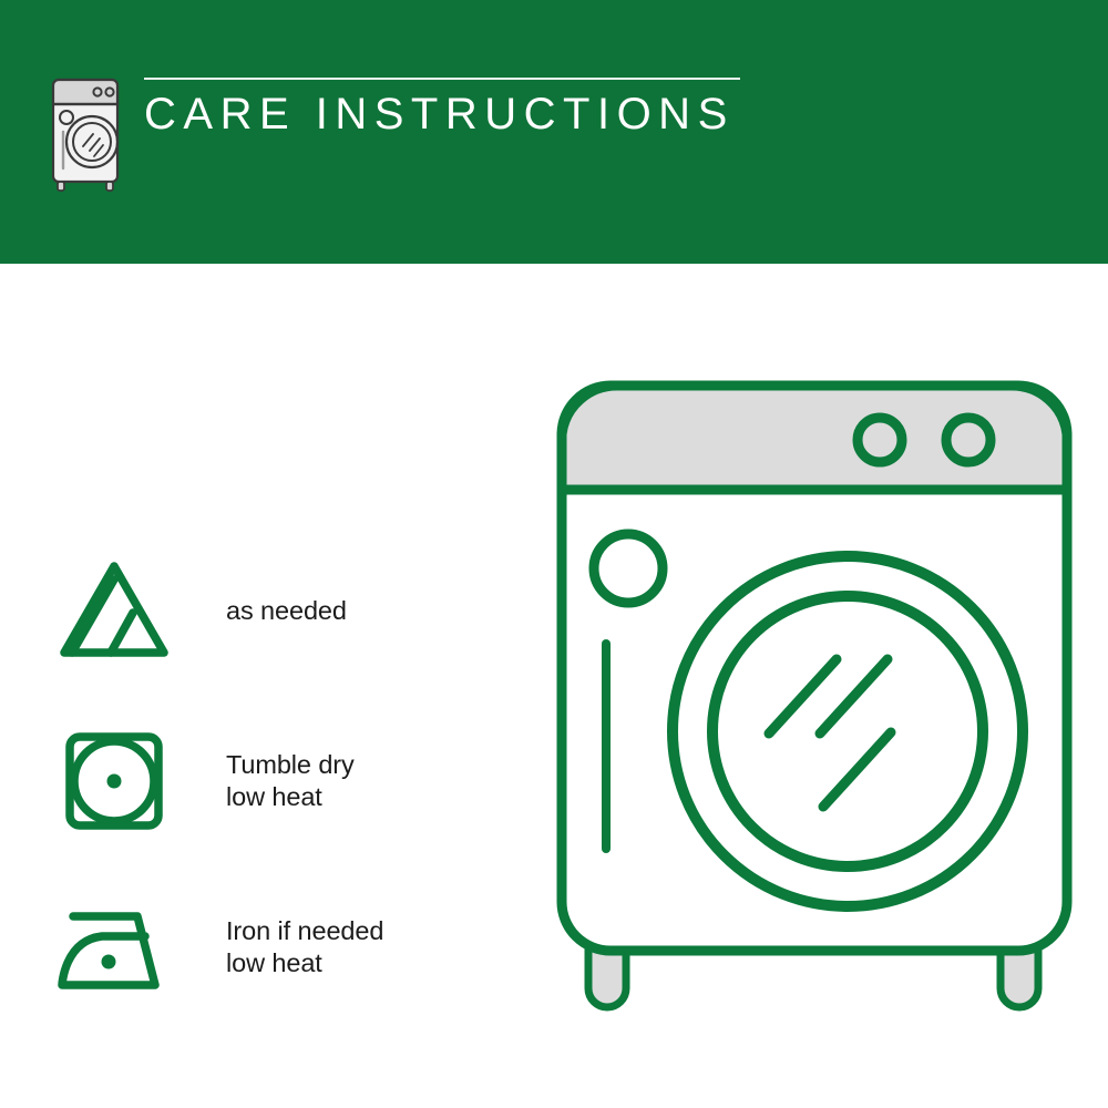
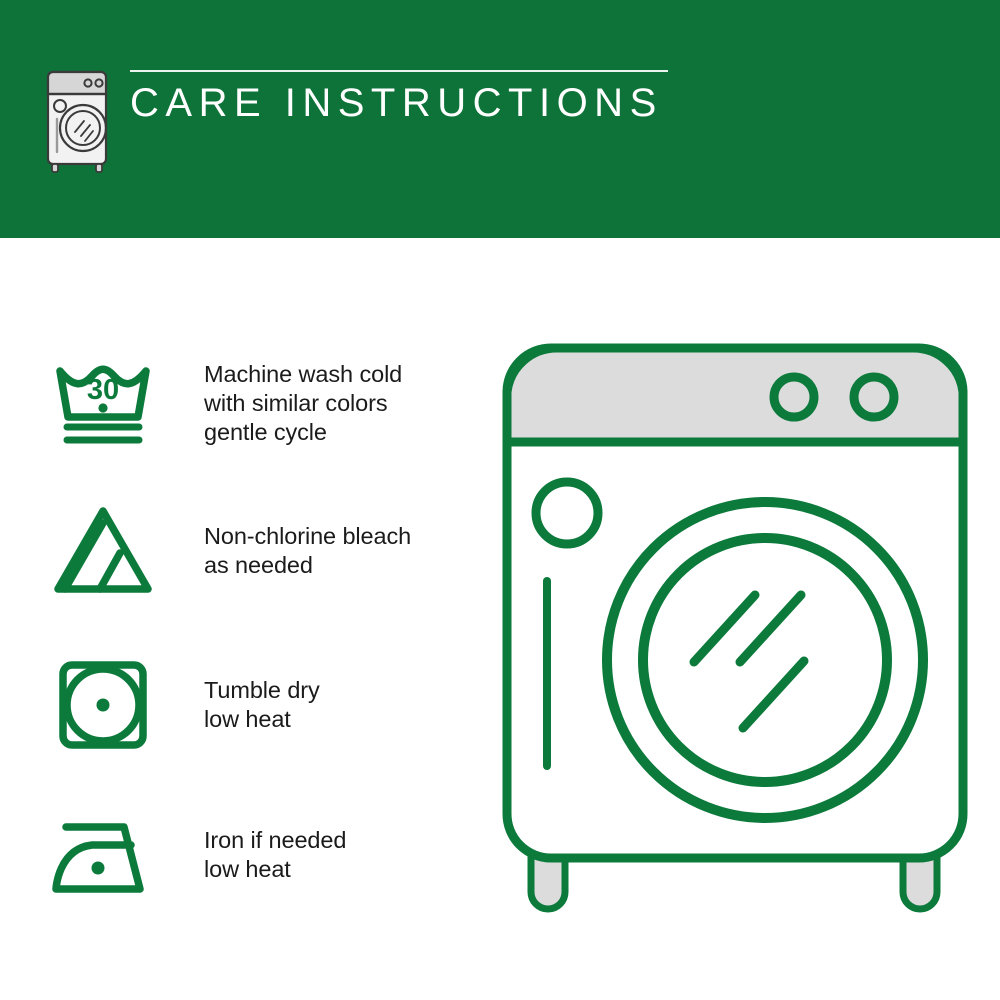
  CARE INSTRUCTIONS
+ 30
+ Machine wash cold
+ with similar colors
+ gentle cycle
+ Non-chlorine bleach
  as needed
  Tumble dry
  low heat
  Iron if needed
  low heat
